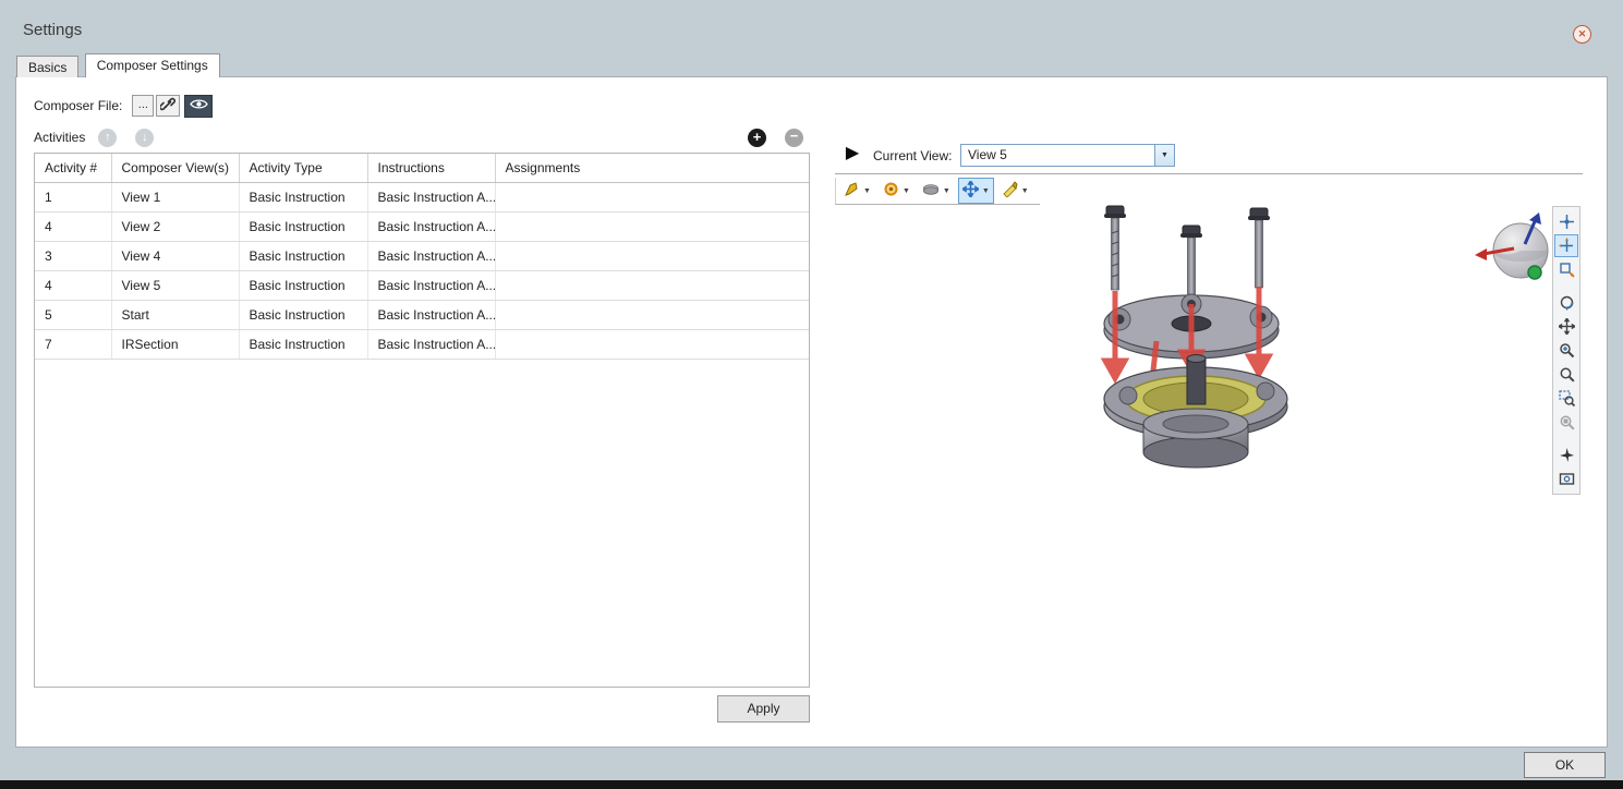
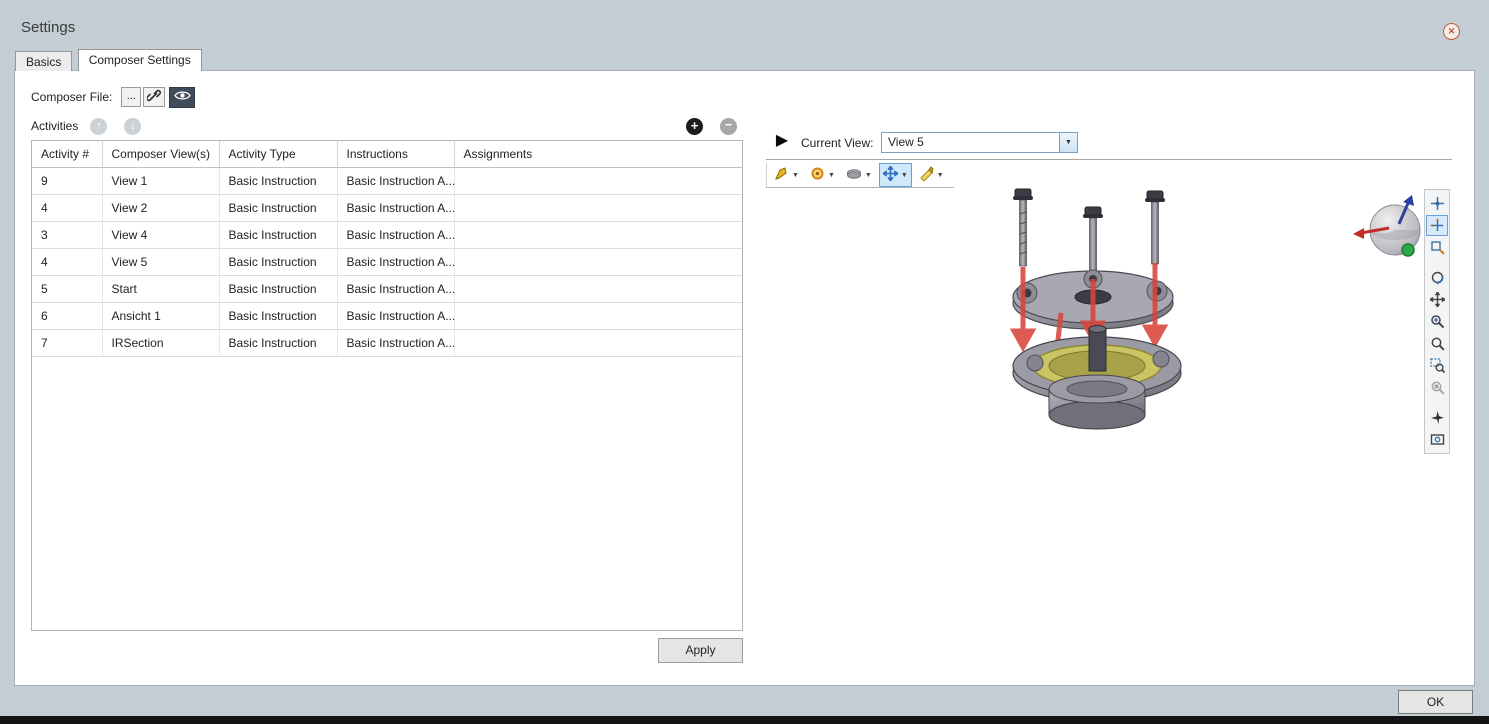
  Settings
  ✕
  Basics Composer Settings
  Composer File:
  ...
  Activities
  ↑
  ↓
  +
  −
  Activity #	Composer View(s)	Activity Type	Instructions	Assignments
- 1	View 1	Basic Instruction	Basic Instruction A...
+ 9	View 1	Basic Instruction	Basic Instruction A...
  4	View 2	Basic Instruction	Basic Instruction A...
  3	View 4	Basic Instruction	Basic Instruction A...
  4	View 5	Basic Instruction	Basic Instruction A...
  5	Start	Basic Instruction	Basic Instruction A...
+ 6	Ansicht 1	Basic Instruction	Basic Instruction A...
  7	IRSection	Basic Instruction	Basic Instruction A...
  Apply
  ▶
  Current View:
  View 5
  OK
